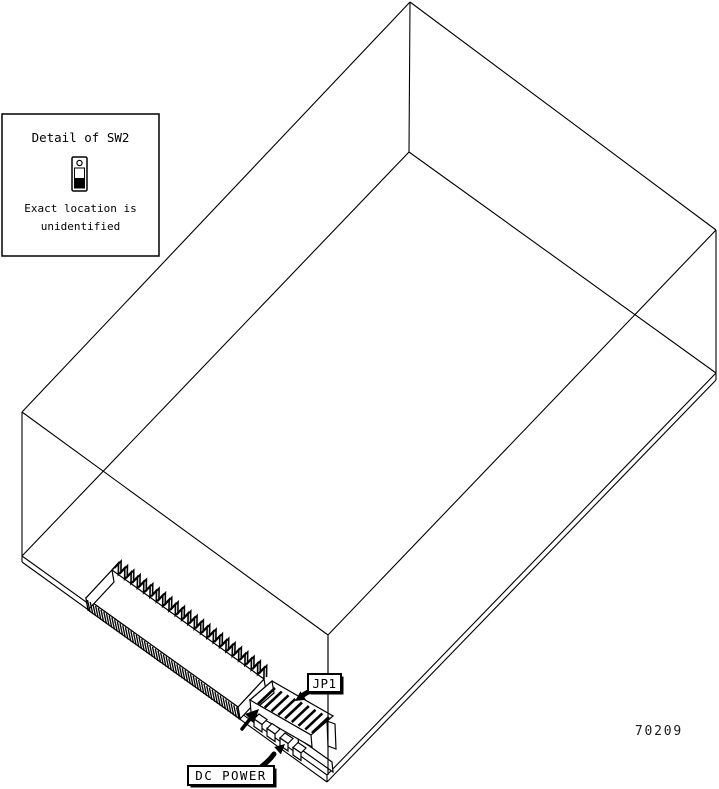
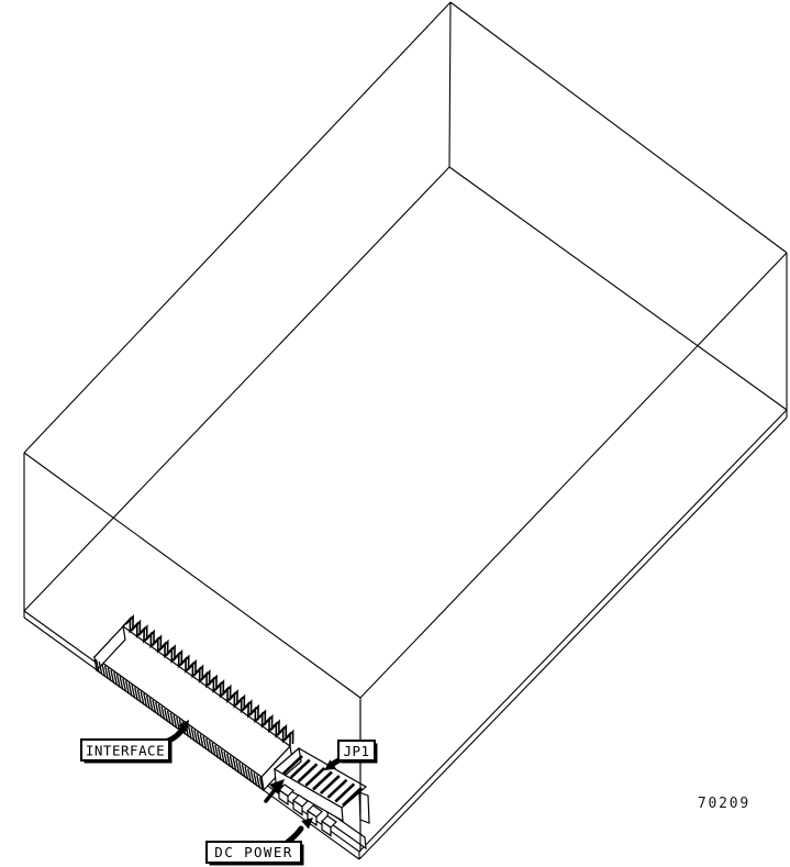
+ INTERFACE
  JP1
  DC POWER
- Detail of SW2
- Exact location is
- unidentified
  70209
